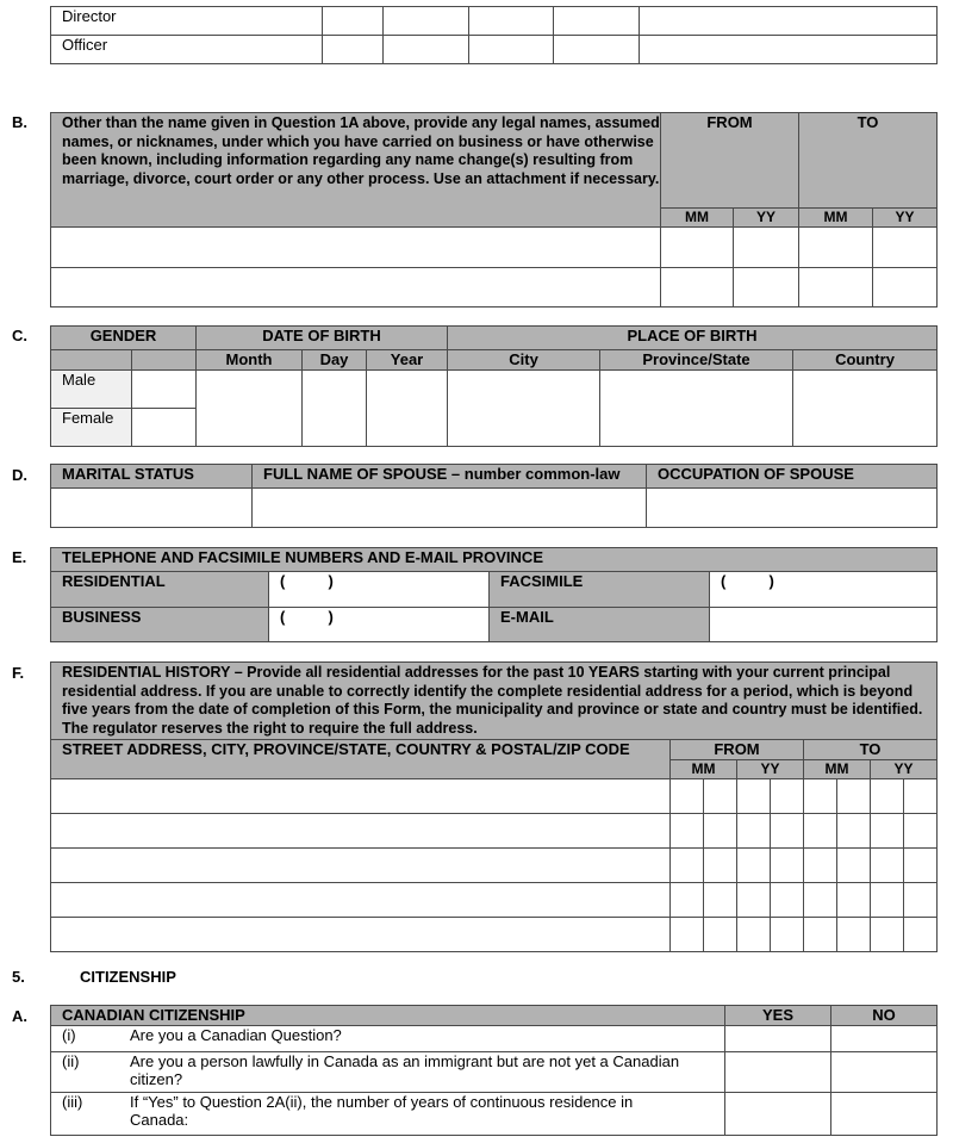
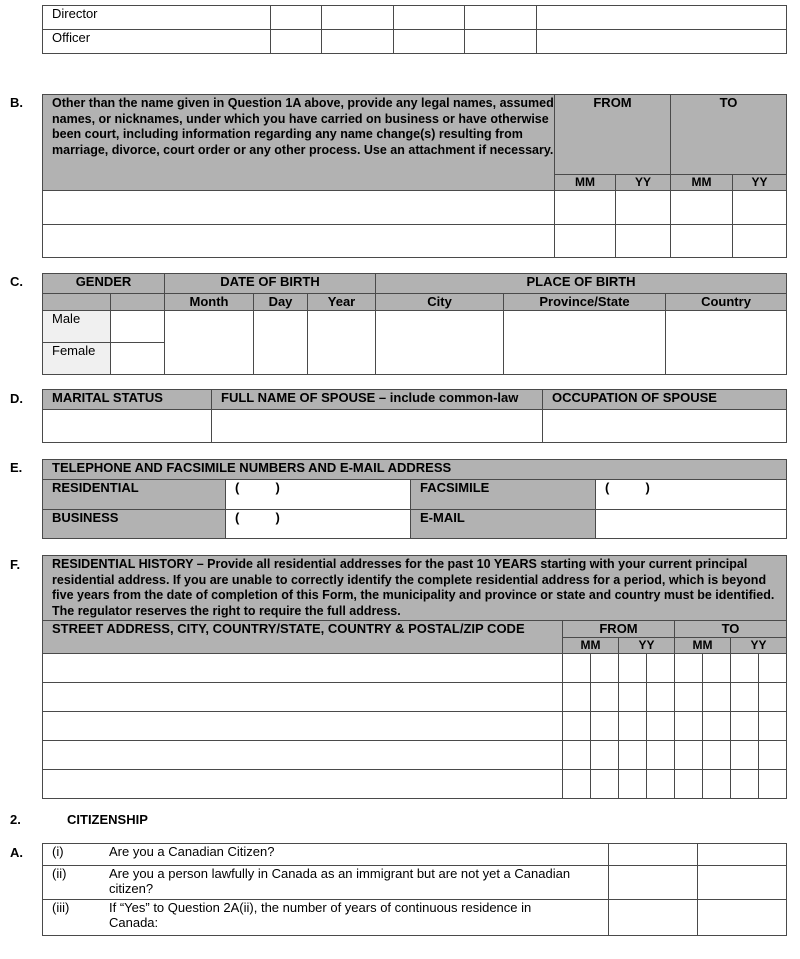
  Director
  Officer
  B.
- Other than the name given in Question 1A above, provide any legal names, assumed names, or nicknames, under which you have carried on business or have otherwise been known, including information regarding any name change(s) resulting from marriage, divorce, court order or any other process. Use an attachment if necessary.	FROM	TO
+ Other than the name given in Question 1A above, provide any legal names, assumed names, or nicknames, under which you have carried on business or have otherwise been court, including information regarding any name change(s) resulting from marriage, divorce, court order or any other process. Use an attachment if necessary.	FROM	TO
  MM	YY	MM	YY
  C.
  GENDER	DATE OF BIRTH	PLACE OF BIRTH
  		Month	Day	Year	City	Province/State	Country
  Male
  Female
  D.
- MARITAL STATUS	FULL NAME OF SPOUSE – number common-law	OCCUPATION OF SPOUSE
+ MARITAL STATUS	FULL NAME OF SPOUSE – include common-law	OCCUPATION OF SPOUSE
  E.
- TELEPHONE AND FACSIMILE NUMBERS AND E-MAIL PROVINCE
+ TELEPHONE AND FACSIMILE NUMBERS AND E-MAIL ADDRESS
  RESIDENTIAL	( )	FACSIMILE	( )
  BUSINESS	( )	E-MAIL
  F.
  RESIDENTIAL HISTORY – Provide all residential addresses for the past 10 YEARS starting with your current principal residential address. If you are unable to correctly identify the complete residential address for a period, which is beyond five years from the date of completion of this Form, the municipality and province or state and country must be identified. The regulator reserves the right to require the full address.
- STREET ADDRESS, CITY, PROVINCE/STATE, COUNTRY & POSTAL/ZIP CODE	FROM	TO
+ STREET ADDRESS, CITY, COUNTRY/STATE, COUNTRY & POSTAL/ZIP CODE	FROM	TO
  MM	YY	MM	YY
- 5.
+ 2.
  CITIZENSHIP
  A.
- CANADIAN CITIZENSHIP	YES	NO
- (i) Are you a Canadian Question?
+ (i) Are you a Canadian Citizen?
  (ii) Are you a person lawfully in Canada as an immigrant but are not yet a Canadian citizen?
  (iii) If “Yes” to Question 2A(ii), the number of years of continuous residence in Canada:
